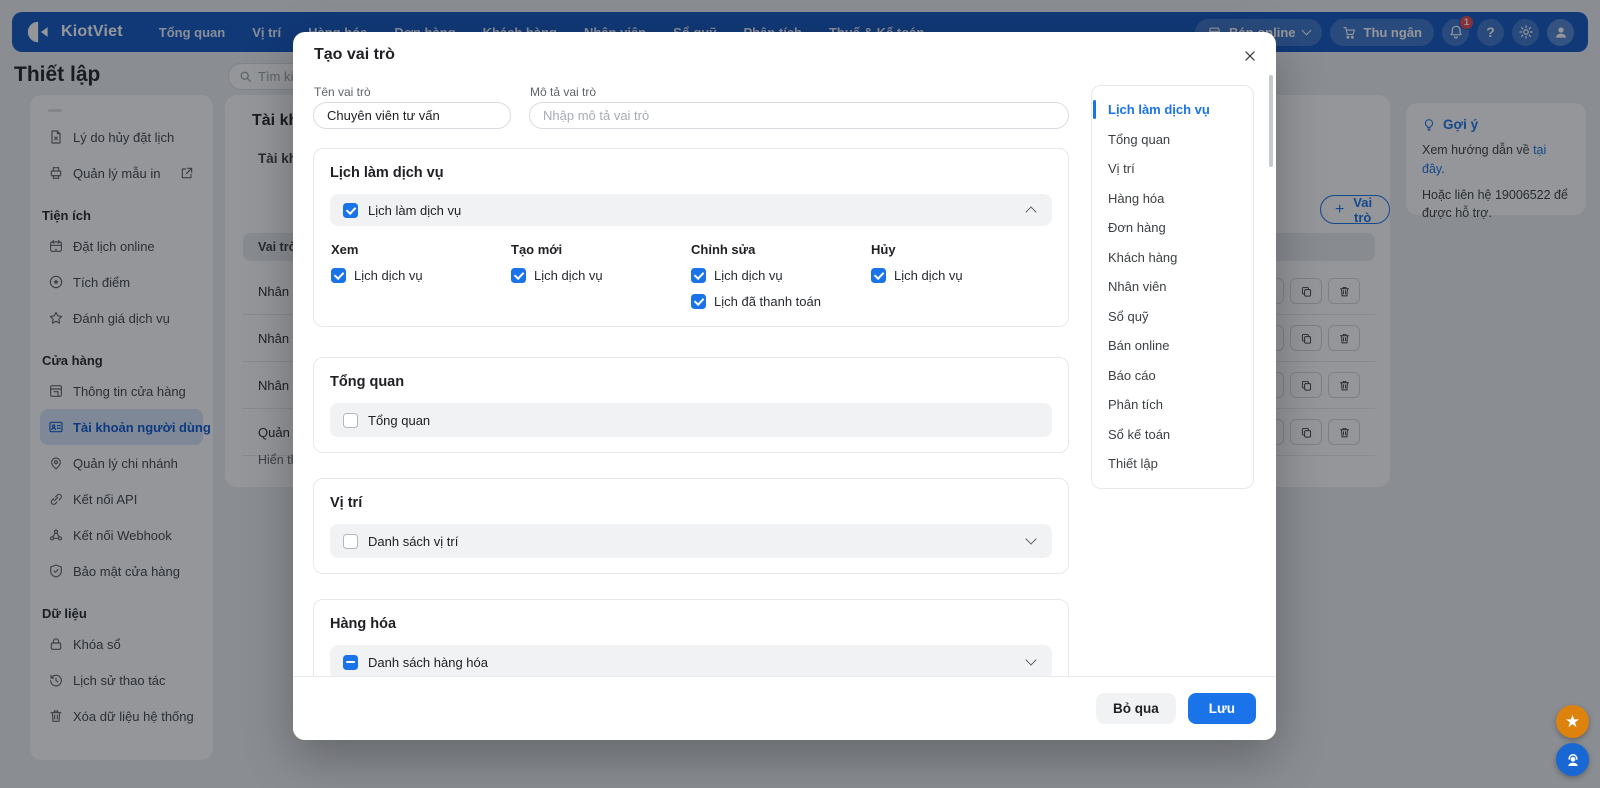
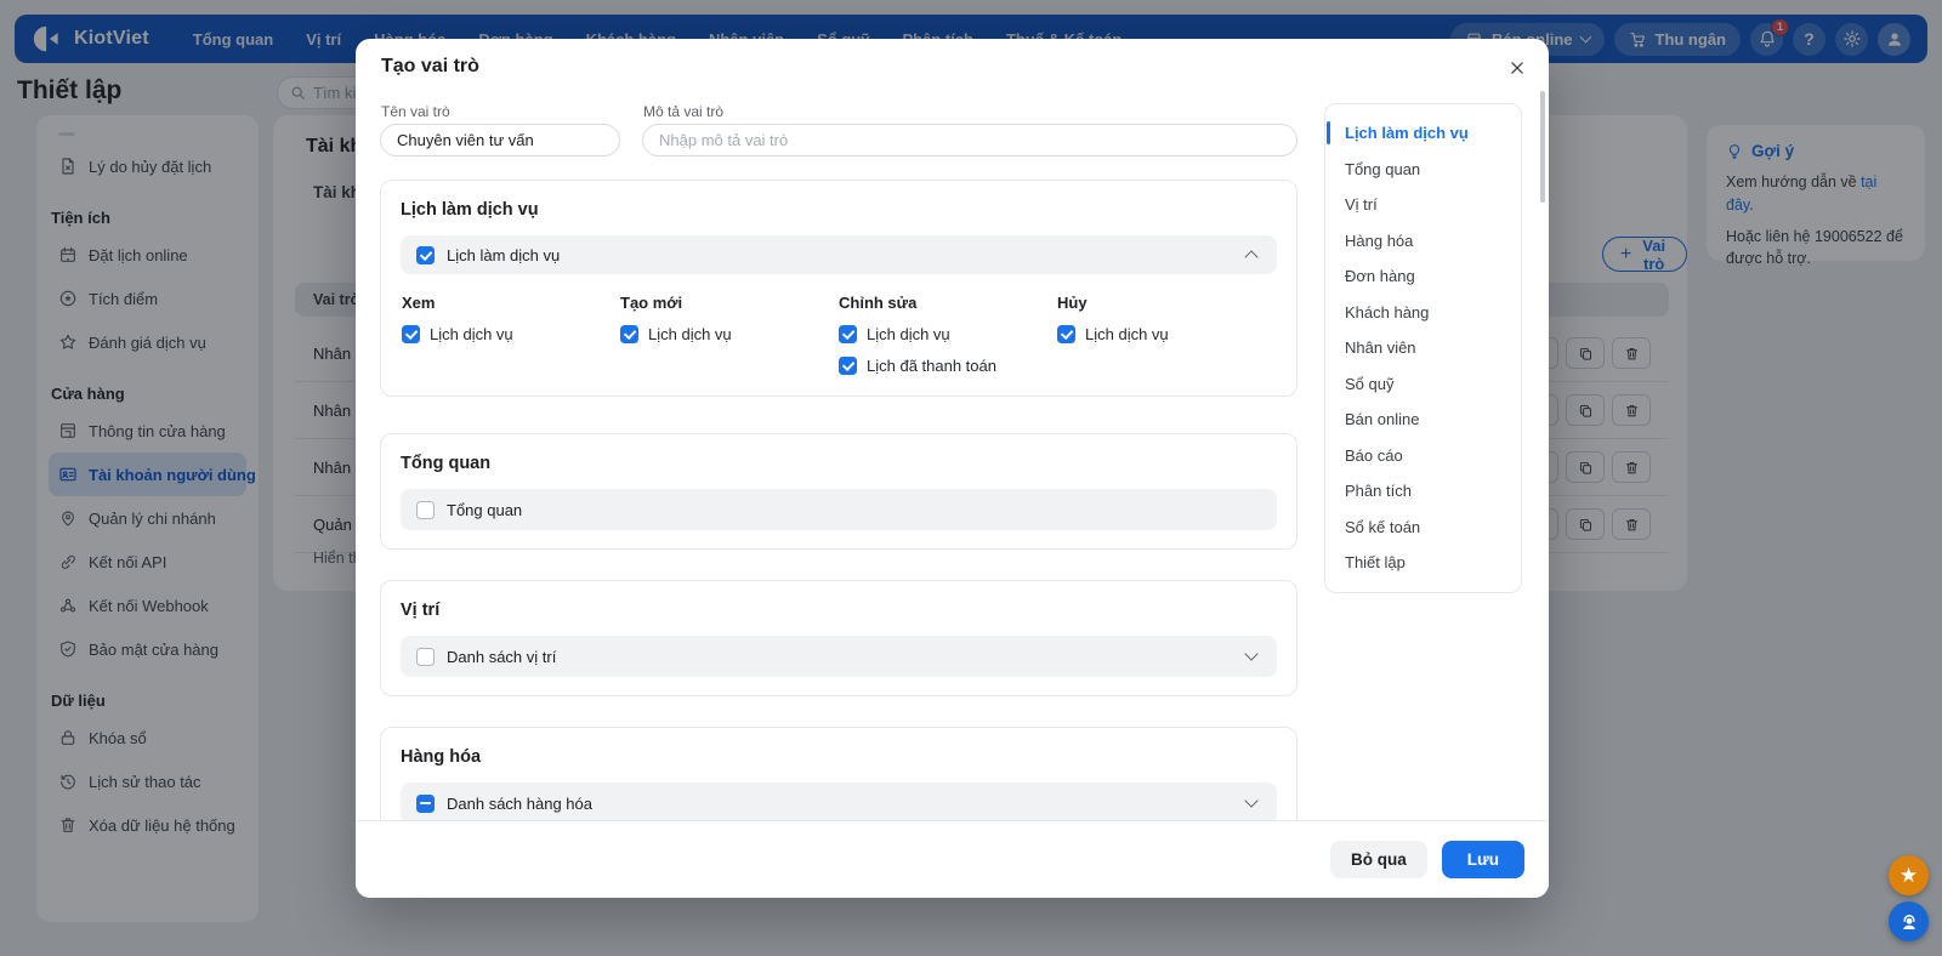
  KiotViet
  Tổng quan
  Vị trí
  Thu ngân
  1
  ?
  Thiết lập
  Tìm ki
  Lý do hủy đặt lịch
- Quản lý mẫu in
  Tiện ích
  Đặt lịch online
  Tích điểm
  Đánh giá dịch vụ
  Cửa hàng
  Thông tin cửa hàng
  Tài khoản người dùng
  Quản lý chi nhánh
  Kết nối API
  Kết nối Webhook
  Bảo mật cửa hàng
  Dữ liệu
  Khóa sổ
  Lịch sử thao tác
  Xóa dữ liệu hệ thống
  +
  Vai trò
  Vai tr
  Hiển t
  Gợi ý
  Xem hướng dẫn về tại đây.
  Hoặc liên hệ 19006522 để được hỗ trợ.
  Tạo vai trò
  Tên vai trò
  Chuyên viên tư vấn
  Mô tả vai trò
  Nhập mô tả vai trò
  Lịch làm dịch vụ
  Lịch làm dịch vụ
  Xem
  Tạo mới
  Chỉnh sửa
  Hủy
  Lịch dịch vụ
  Lịch dịch vụ
  Lịch dịch vụ
  Lịch dịch vụ
  Lịch đã thanh toán
  Tổng quan
  Tổng quan
  Vị trí
  Danh sách vị trí
  Hàng hóa
  Danh sách hàng hóa
  Lịch làm dịch vụ
  Tổng quan
  Vị trí
  Hàng hóa
  Đơn hàng
  Khách hàng
  Nhân viên
  Sổ quỹ
  Bán online
  Báo cáo
  Phân tích
  Sổ kế toán
  Thiết lập
  Bỏ qua
  Lưu
  ★
